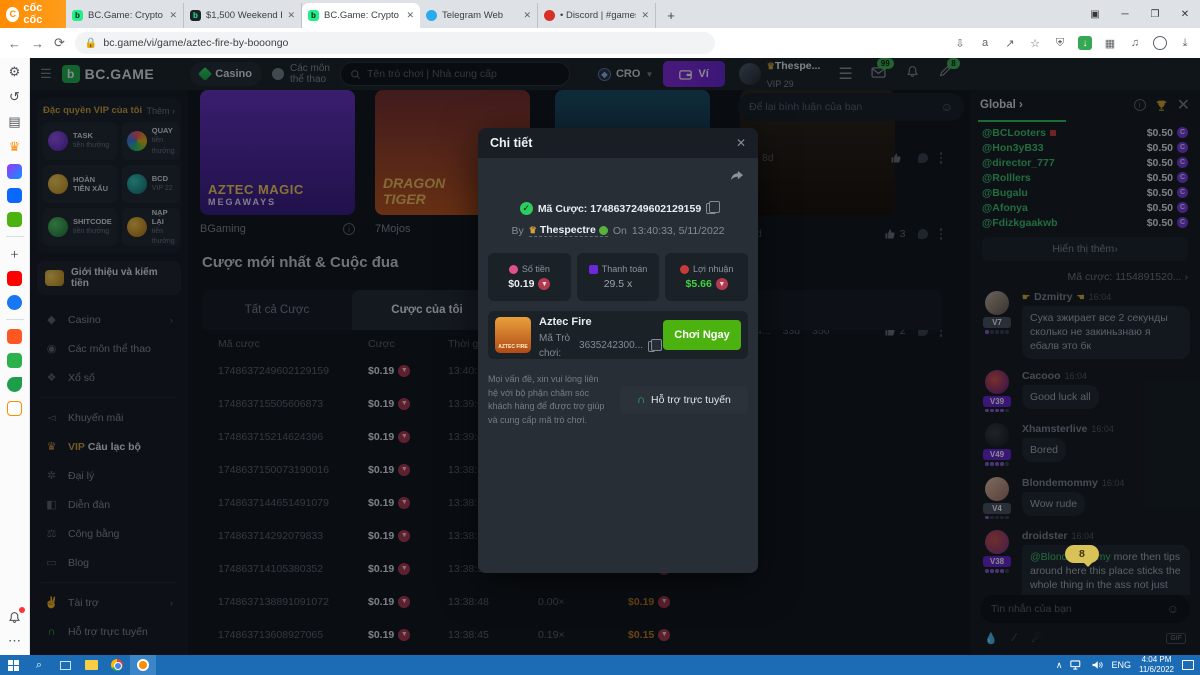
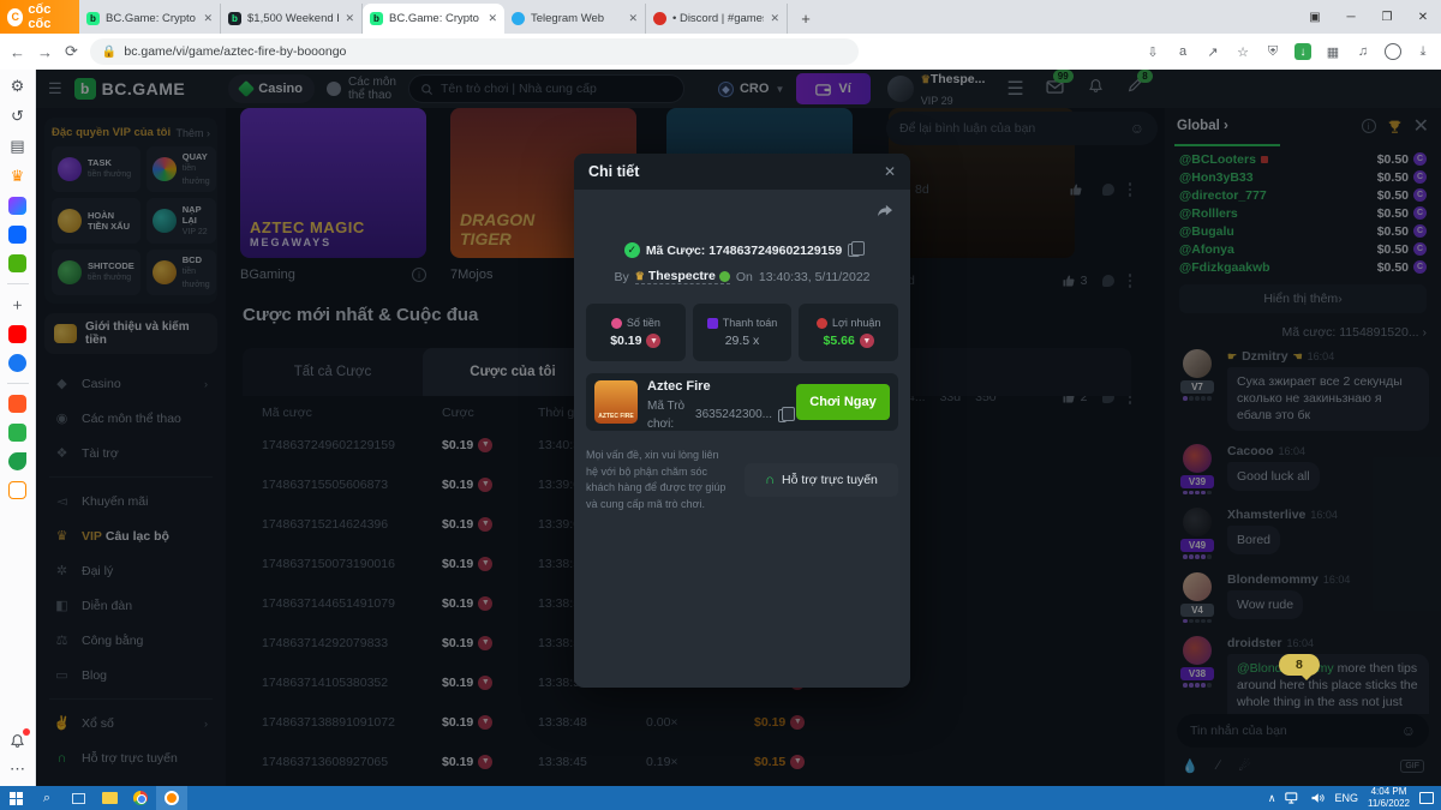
  C
  cốc cốc
  b
  ✕
  b
  ✕
  b
  ✕
  Telegram Web
  ✕
  • Discord | #game
  ✕
  +
  ▣
  ─
  ❐
  ✕
  ←
  →
  ⟳
  🔒
  bc.game/vi/game/aztec-fire-by-booongo
  ⇩
  a
  ↗
  ☆
  ⛨
  ↓
  ▦
  ♫
  ⤓
  ⚙
  ↺
  ▤
  ♛
  ＋
  ⋯
  ☰
  b
  BC.GAME
  Casino
  Các môn
  thể thao
  Tên trò chơi | Nhà cung cấp
  ◆
  CRO
  ▼
  Ví
  ♛Thespe...
  VIP 29
  ☰
  99
  8
  Đặc quyền VIP của tôi
  Thêm ›
  TASK
  QUAY
  HOÀN TIỀN XẤU
- BCD
+ NẠP LẠI
  SHITCODE
- NẠP LẠI
+ BCD
  Giới thiệu và kiếm tiền
  ◆
  Casino
  ›
  ◉
  Các môn thể thao
  ❖
- Xổ số
+ Tài trợ
  ◅
  Khuyến mãi
  ♛
  VIP Câu lạc bộ
  ✲
  Đại lý
  ◧
  Diễn đàn
  ⚖
  Công bằng
  ▭
  Blog
  ✌
- Tài trợ
+ Xổ số
  ›
  ∩
  Hỗ trợ trực tuyến
  AZTEC MAGIC
  MEGAWAYS
  DRAGON
  TIGER
  BGaming
  7Mojos
  Để lại bình luận của bạn
  ☺
  8d
  d
  3
  4...
  33d
  350
  2
  Cược mới nhất & Cuộc đua
  Tất cả Cược
  Cược của tôi
  Mã cược
  Cược
  1748637249602129159
  $0.19
  13:40:
  174863715505606873
  $0.19
  13:39:
  174863715214624396
  $0.19
  13:39:
  1748637150073190016
  $0.19
  13:38:
  1748637144651491079
  $0.19
  13:38:
  174863714292079833
  $0.19
  13:38:
  174863714105380352
  $0.19
  13:38:
  1748637138891091072
  $0.19
  13:38:48
  0.00×
  $0.19
  174863713608927065
  $0.19
  13:38:45
  0.19×
  $0.15
  Global ›
  i
  ✕
  @BCLooters
  $0.50
  @Hon3yB33
  $0.50
  @director_777
  $0.50
  @Rolllers
  $0.50
  @Bugalu
  $0.50
  @Afonya
  $0.50
  @Fdizkgaakwb
  $0.50
  Hiển thị thêm
  ›
  Mã cược: 1154891520... ›
  V7
  ☛
  Dzmitry
  ☚
  16:04
  Сука зжирает все 2 секунды сколько не закиньзнаю я ебалв это бк
  V39
  Cacooo
  16:04
  Good luck all
  V49
  Xhamsterlive
  16:04
  Bored
  V4
  Blondemommy
  16:04
  Wow rude
  V38
  droidster
  16:04
  @Blonmy more then tips around here this place sticks the whole thing in the ass not just
  8
  Tin nhắn của bạn
  ☺
  💧
  ∕
  Chi tiết
  ✕
  ✓
  Mã Cược: 1748637249602129159
  By
  ♛
  Thespectre
  On
  13:40:33, 5/11/2022
  Số tiền
  $0.19
  Thanh toán
  29.5 x
  Lợi nhuận
  $5.66
  Aztec Fire
  Mã Trò chơi:
  3635242300...
  Chơi Ngay
  Mọi vấn đề, xin vui lòng liên hệ với bộ phận chăm sóc khách hàng để được trợ giúp và cung cấp mã trò chơi.
  ∩
  Hỗ trợ trực tuyến
  ⌕
  ∧
  ENG
  4:04 PM
  11/6/2022
